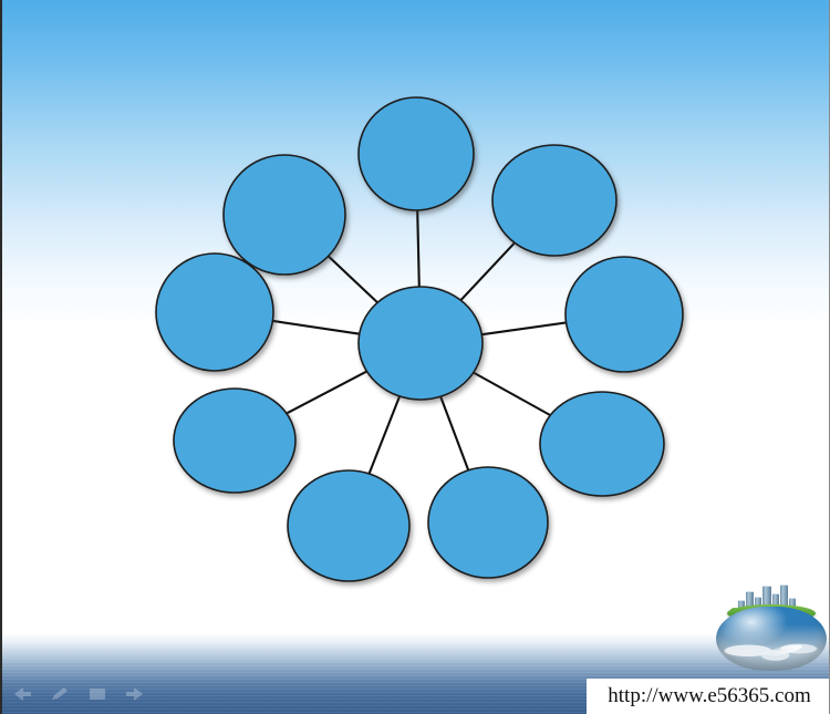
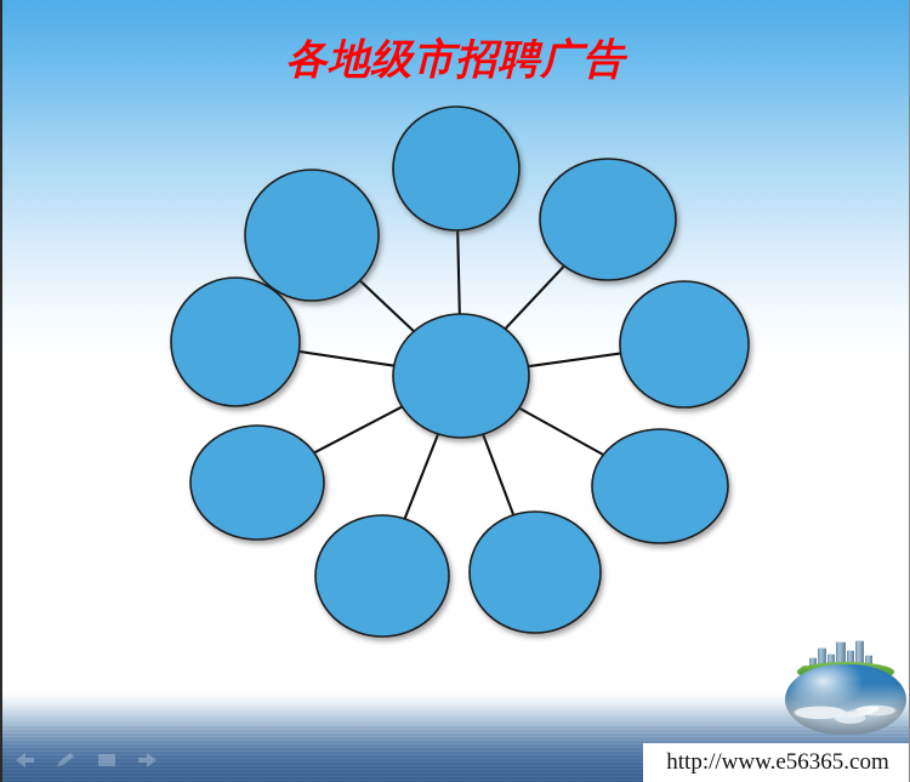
+ 各地级市招聘广告
  http://www.e56365.com
